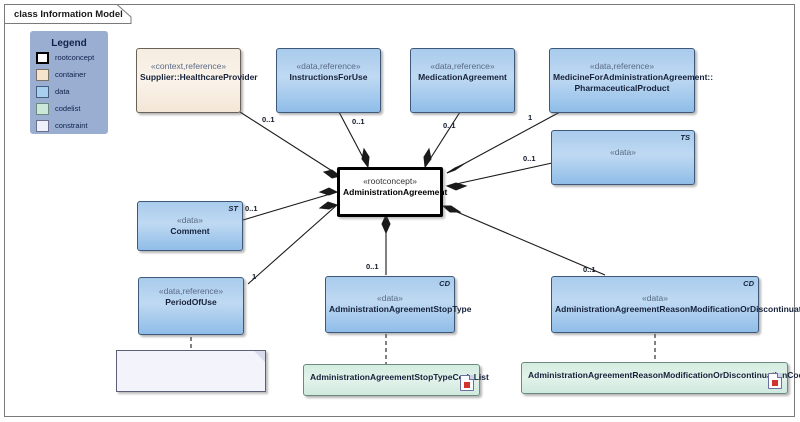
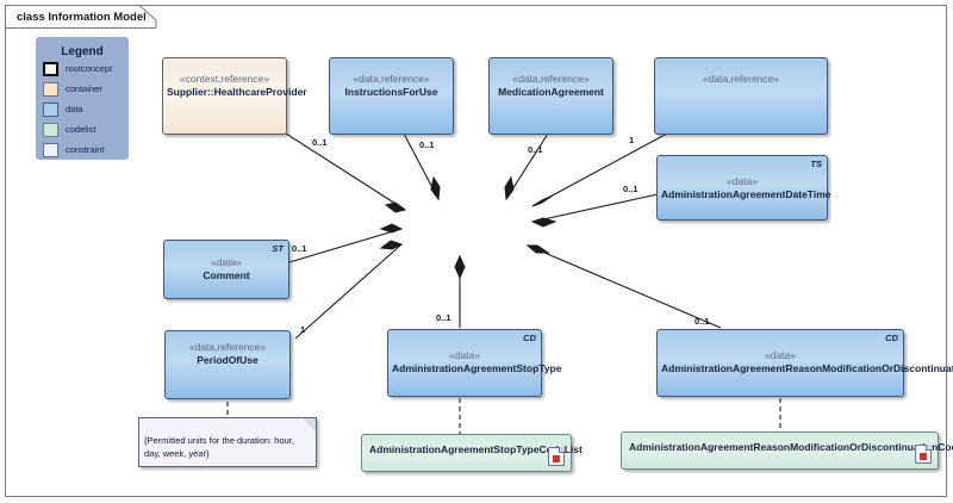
  class Information Model
  Legend
  rootconcept
  container
  data
  codelist
  constraint
  «context,reference»
  Supplier::HealthcareProvider
  «data,reference»
  InstructionsForUse
  «data,reference»
  MedicationAgreement
  «data,reference»
- MedicineForAdministrationAgreement:: PharmaceuticalProduct
- «rootconcept»
- AdministrationAgreement
  TS
  «data»
+ AdministrationAgreementDateTime
  ST
  «data»
  Comment
  «data,reference»
  PeriodOfUse
  CD
  «data»
  AdministrationAgreementStopType
  CD
  «data»
  AdministrationAgreementReasonModificationOrDiscontinua
  AdministrationAgreementStopTypeCList
  AdministrationAgreementReasonModificationOrDiscontinunCo
+ {Permitted units for the duration: hour, day, week, year}
  0..1
  0..1
  0..1
  1
  0..1
  0..1
  1
  0..1
  0..1
